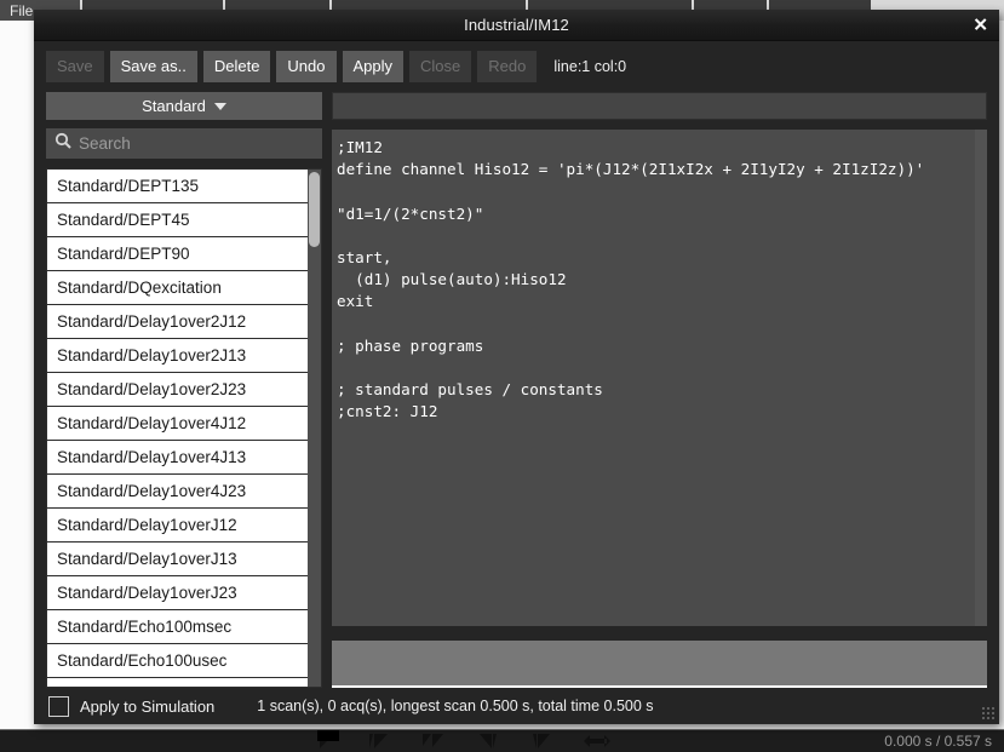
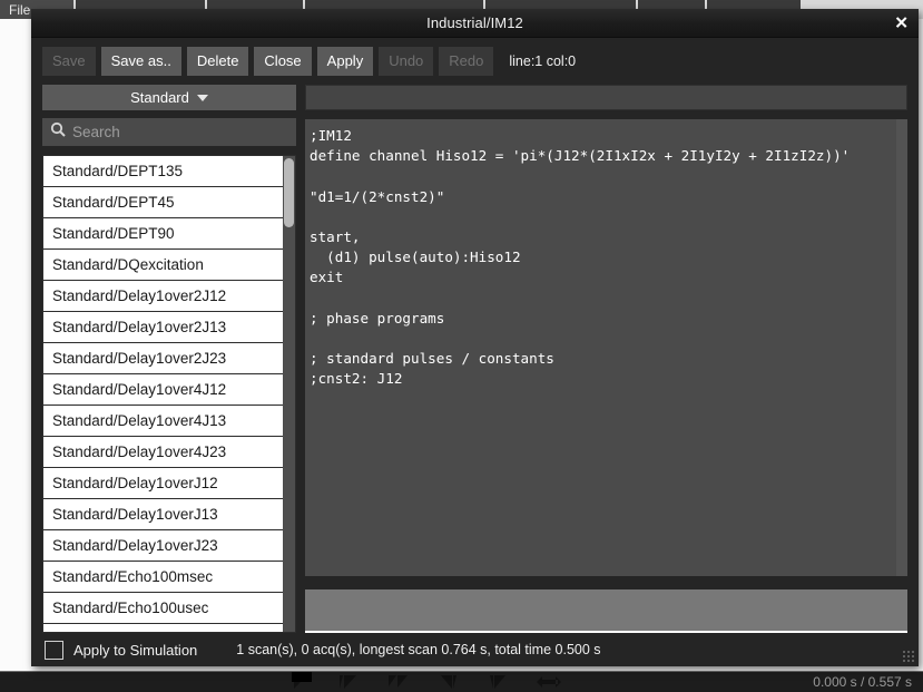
  File
  0.000 s / 0.557 s
  Industrial/IM12
  ✕
  Save
  Save as..
  Delete
- Undo
+ Close
  Apply
- Close
+ Undo
  Redo
  line:1 col:0
  Standard
  Search
  Standard/DEPT135
  Standard/DEPT45
  Standard/DEPT90
  Standard/DQexcitation
  Standard/Delay1over2J12
  Standard/Delay1over2J13
  Standard/Delay1over2J23
  Standard/Delay1over4J12
  Standard/Delay1over4J13
  Standard/Delay1over4J23
  Standard/Delay1overJ12
  Standard/Delay1overJ13
  Standard/Delay1overJ23
  Standard/Echo100msec
  Standard/Echo100usec
  ;IM12
  define channel Hiso12 = 'pi*(J12*(2I1xI2x + 2I1yI2y + 2I1zI2z))'
  "d1=1/(2*cnst2)"
  start,
  (d1) pulse(auto):Hiso12
  exit
  ; phase programs
  ; standard pulses / constants
  ;cnst2: J12
  Apply to Simulation
- 1 scan(s), 0 acq(s), longest scan 0.500 s, total time 0.500 s
+ 1 scan(s), 0 acq(s), longest scan 0.764 s, total time 0.500 s
